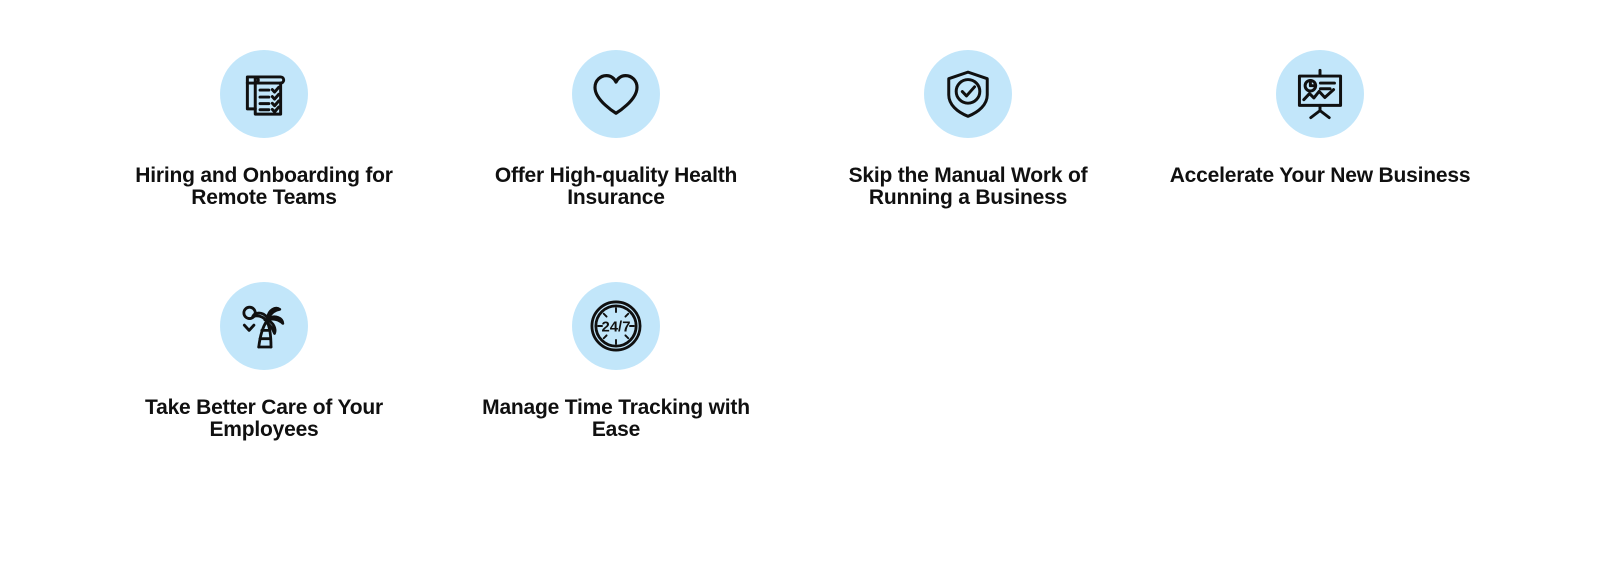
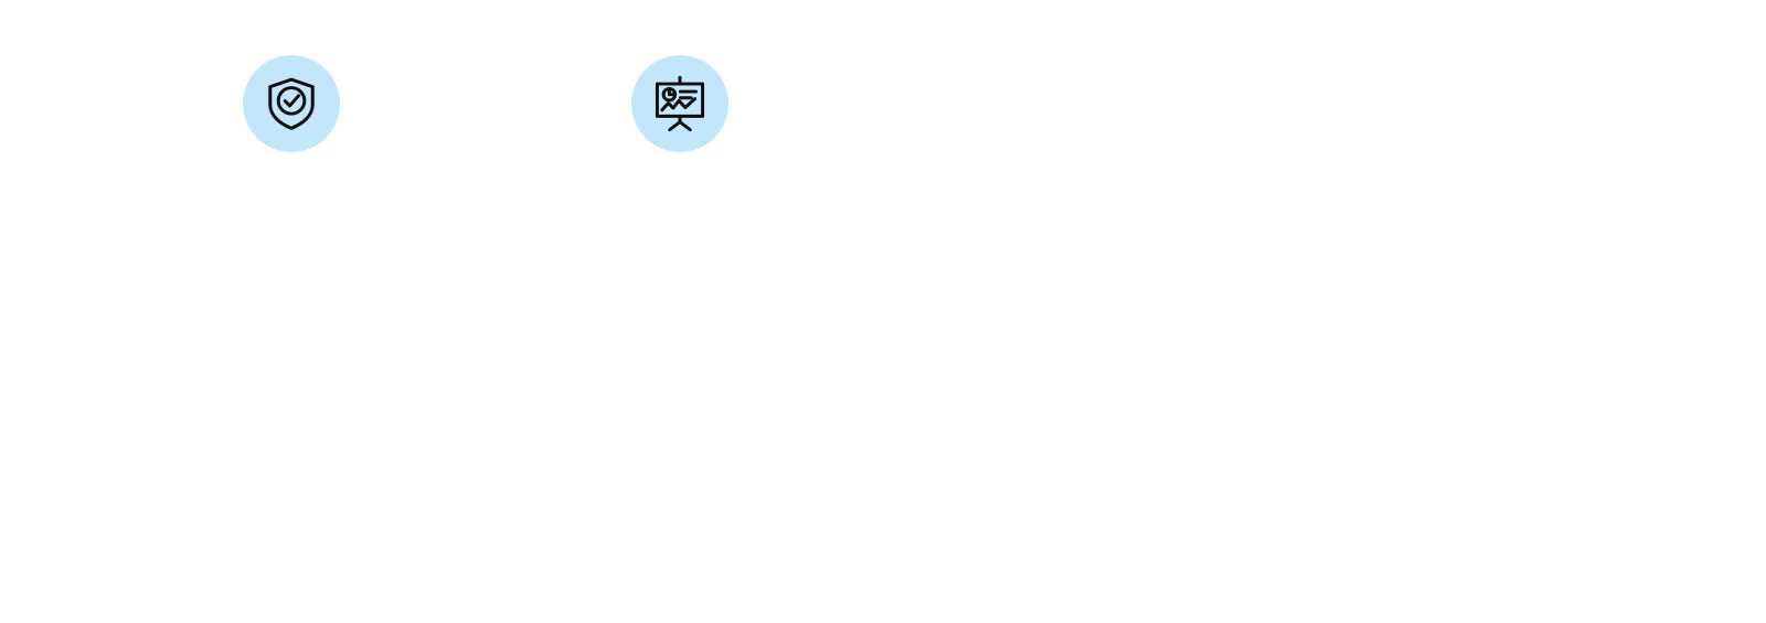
- Hiring and Onboarding for Remote Teams
- Offer High-quality Health Insurance
- Skip the Manual Work of Running a Business
- Accelerate Your New Business
- Take Better Care of Your Employees
- 24/7
- Manage Time Tracking with Ease
